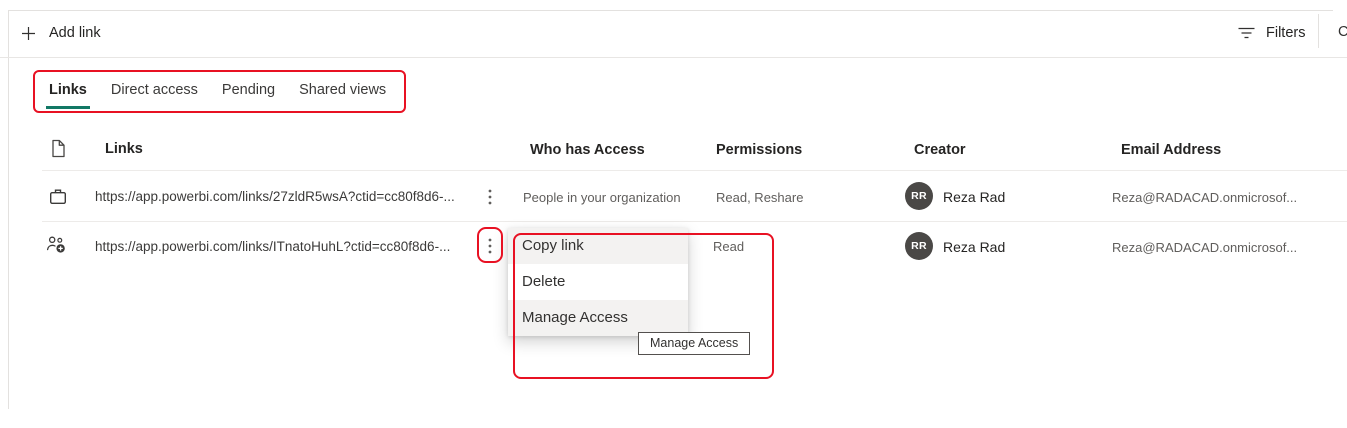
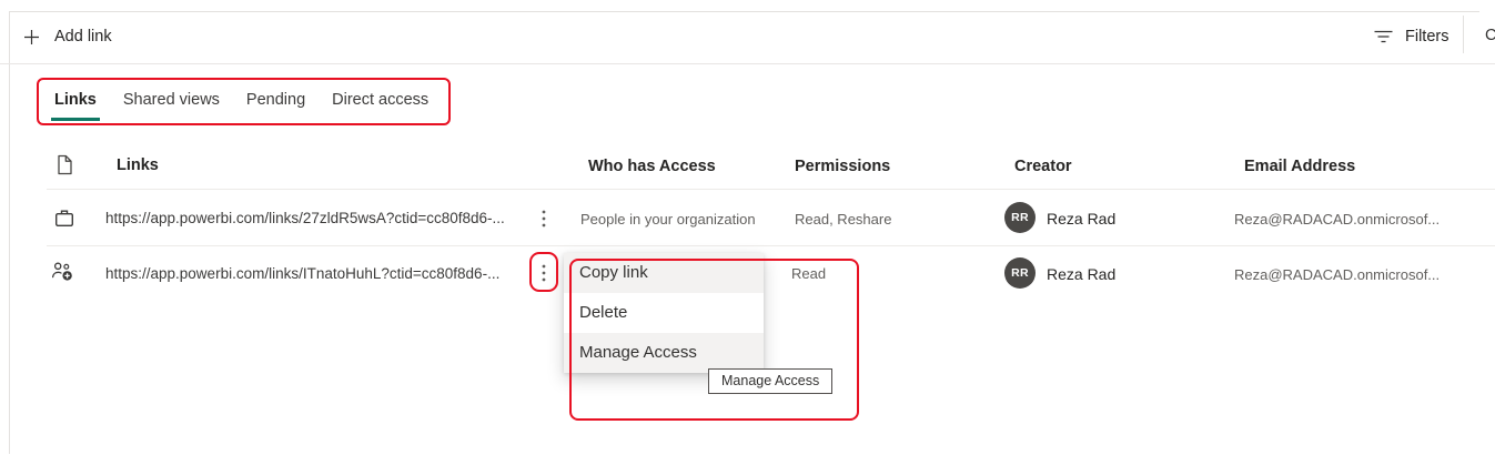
  Add link
  Filters
  C
  Links
- Direct access
+ Shared views
  Pending
- Shared views
+ Direct access
  Links
  Who has Access
  Permissions
  Creator
  Email Address
  https://app.powerbi.com/links/27zldR5wsA?ctid=cc80f8d6-...
  People in your organization
  Read, Reshare
  RR
  Reza Rad
  Reza@RADACAD.onmicrosof...
  https://app.powerbi.com/links/ITnatoHuhL?ctid=cc80f8d6-...
  Read
  RR
  Reza Rad
  Reza@RADACAD.onmicrosof...
  Copy link
  Delete
  Manage Access
  Manage Access
